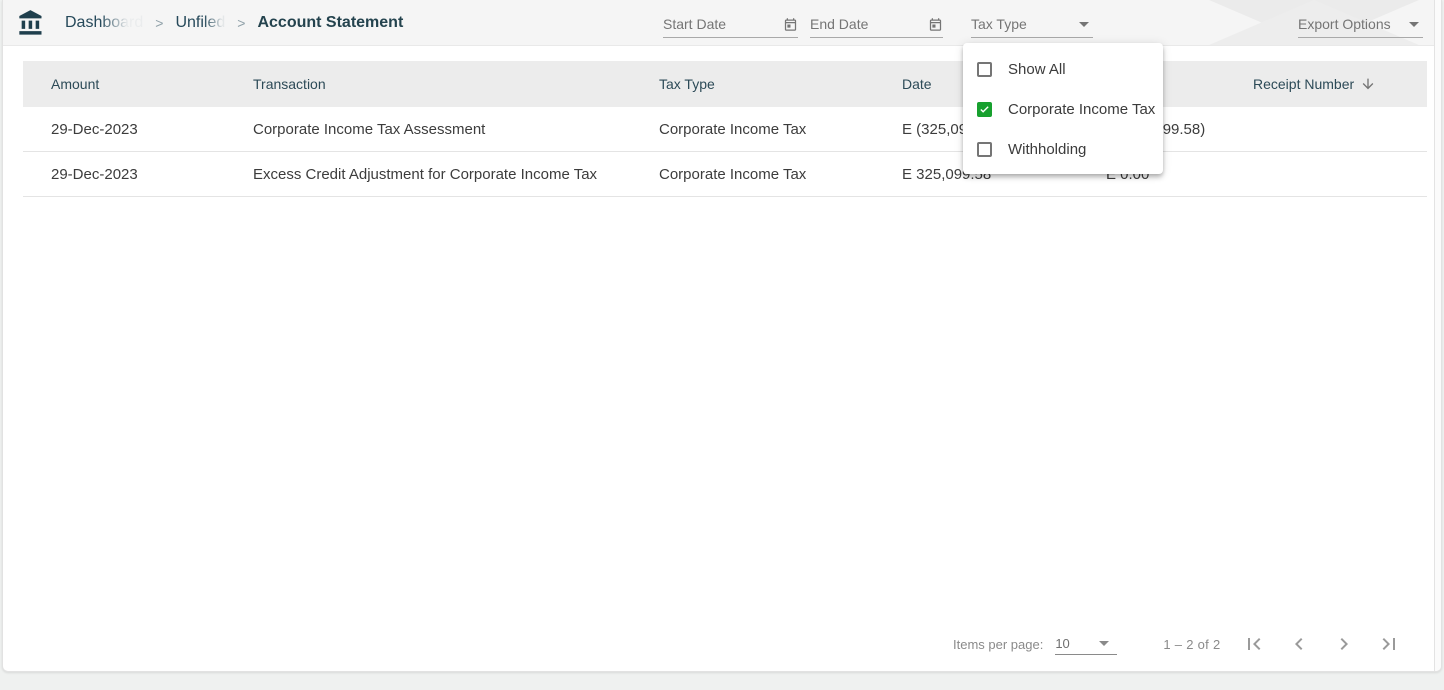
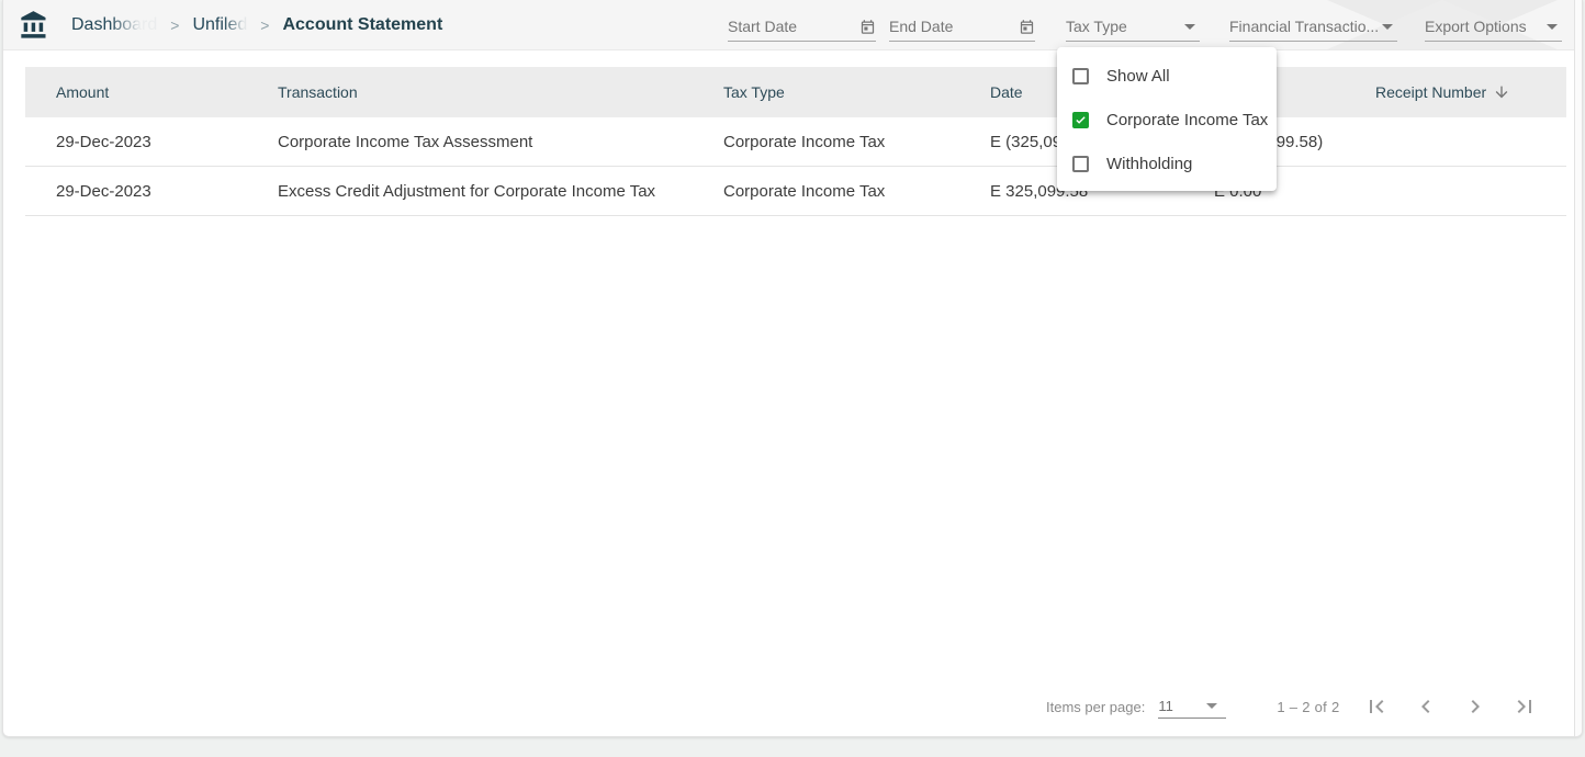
  Dashboard
  >
  Unfiled
  >
  Account Statement
  Start Date
  End Date
  Tax Type
+ Financial Transactio...
  Export Options
  Amount
  Transaction
  Tax Type
  Date
  Receipt Number
  29-Dec-2023
  Corporate Income Tax Assessment
  Corporate Income Tax
  29-Dec-2023
  Excess Credit Adjustment for Corporate Income Tax
  Corporate Income Tax
  E 325,099.58
  E 0.00
  Show All
  Corporate Income Tax
  Withholding
  Items per page:
- 10
+ 11
  1 – 2 of 2
